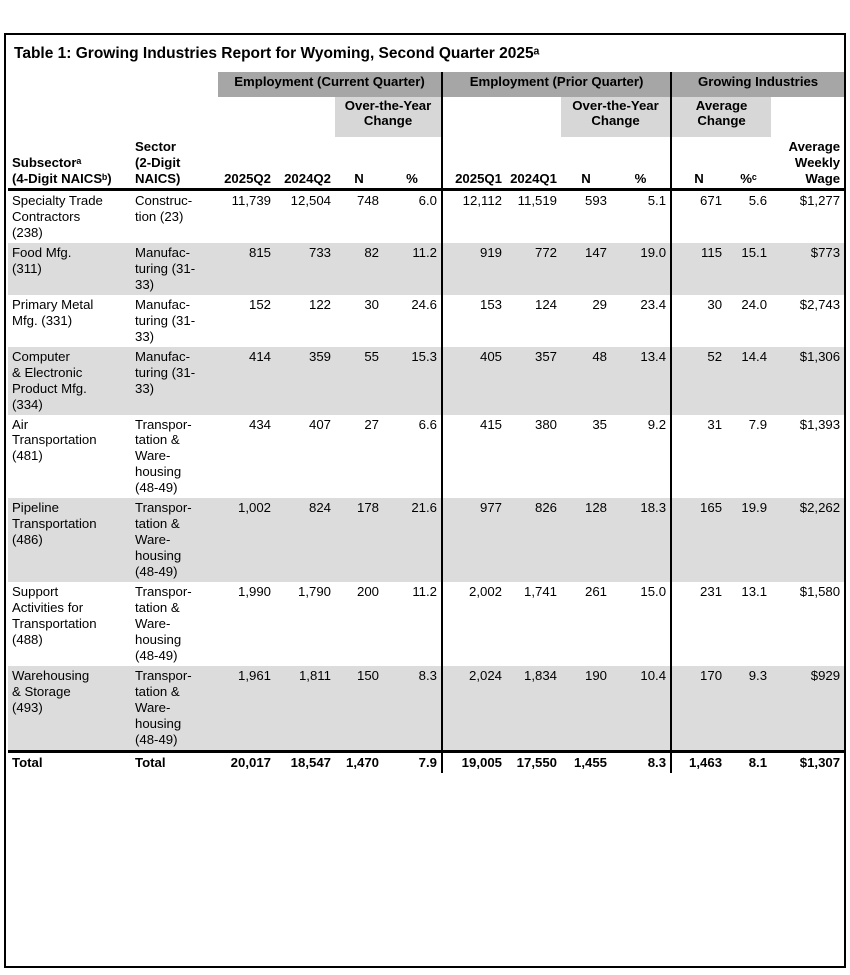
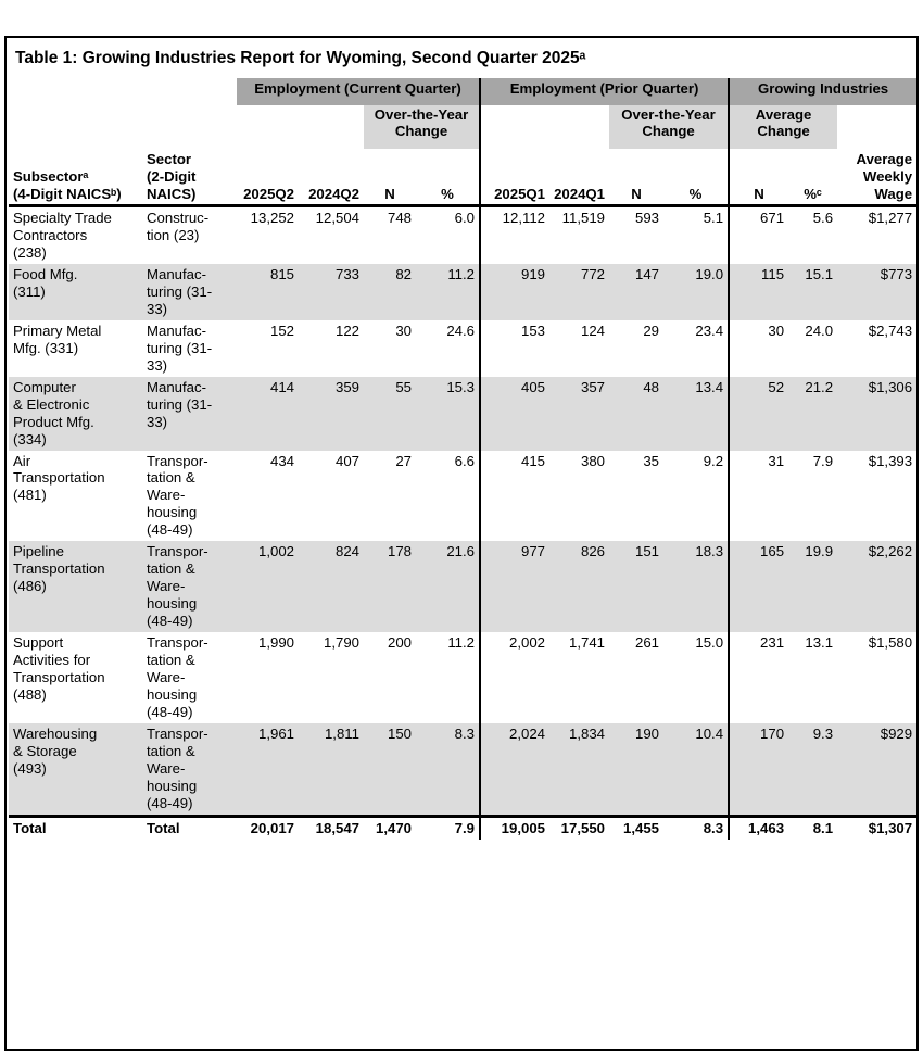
  Table 1: Growing Industries Report for Wyoming, Second Quarter 2025ᵃ
  	Employment (Current Quarter)	Employment (Prior Quarter)	Growing Industries
  		Over-the-Year Change		Over-the-Year Change	Average Change
  Subsectorᵃ (4-Digit NAICSᵇ)	Sector (2-Digit NAICS)	2025Q2	2024Q2	N	%	2025Q1	2024Q1	N	%	N	%ᶜ	Average Weekly Wage
- Specialty Trade Contractors (238)	Construc- tion (23)	11,739	12,504	748	6.0	12,112	11,519	593	5.1	671	5.6	$1,277
+ Specialty Trade Contractors (238)	Construc- tion (23)	13,252	12,504	748	6.0	12,112	11,519	593	5.1	671	5.6	$1,277
  Food Mfg. (311)	Manufac- turing (31- 33)	815	733	82	11.2	919	772	147	19.0	115	15.1	$773
  Primary Metal Mfg. (331)	Manufac- turing (31- 33)	152	122	30	24.6	153	124	29	23.4	30	24.0	$2,743
- Computer & Electronic Product Mfg. (334)	Manufac- turing (31- 33)	414	359	55	15.3	405	357	48	13.4	52	14.4	$1,306
+ Computer & Electronic Product Mfg. (334)	Manufac- turing (31- 33)	414	359	55	15.3	405	357	48	13.4	52	21.2	$1,306
  Air Transportation (481)	Transpor- tation & Ware- housing (48-49)	434	407	27	6.6	415	380	35	9.2	31	7.9	$1,393
- Pipeline Transportation (486)	Transpor- tation & Ware- housing (48-49)	1,002	824	178	21.6	977	826	128	18.3	165	19.9	$2,262
+ Pipeline Transportation (486)	Transpor- tation & Ware- housing (48-49)	1,002	824	178	21.6	977	826	151	18.3	165	19.9	$2,262
  Support Activities for Transportation (488)	Transpor- tation & Ware- housing (48-49)	1,990	1,790	200	11.2	2,002	1,741	261	15.0	231	13.1	$1,580
  Warehousing & Storage (493)	Transpor- tation & Ware- housing (48-49)	1,961	1,811	150	8.3	2,024	1,834	190	10.4	170	9.3	$929
  Total	Total	20,017	18,547	1,470	7.9	19,005	17,550	1,455	8.3	1,463	8.1	$1,307
